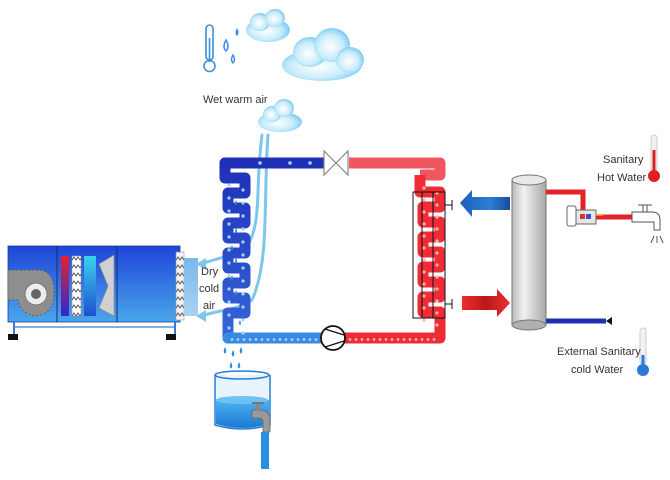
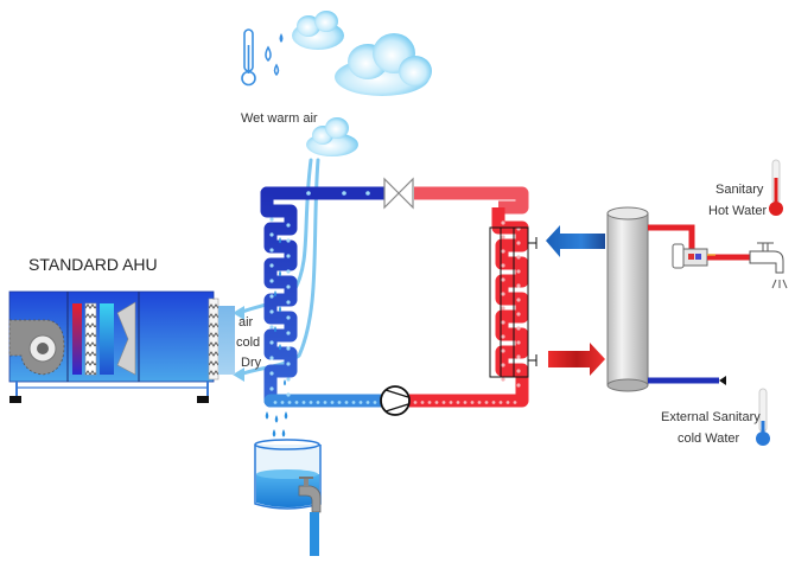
+ STANDARD AHU
  Wet warm air
- Dry
+ air
  cold
- air
+ Dry
  Sanitary
  Hot Water
  External Sanitary
  cold Water
